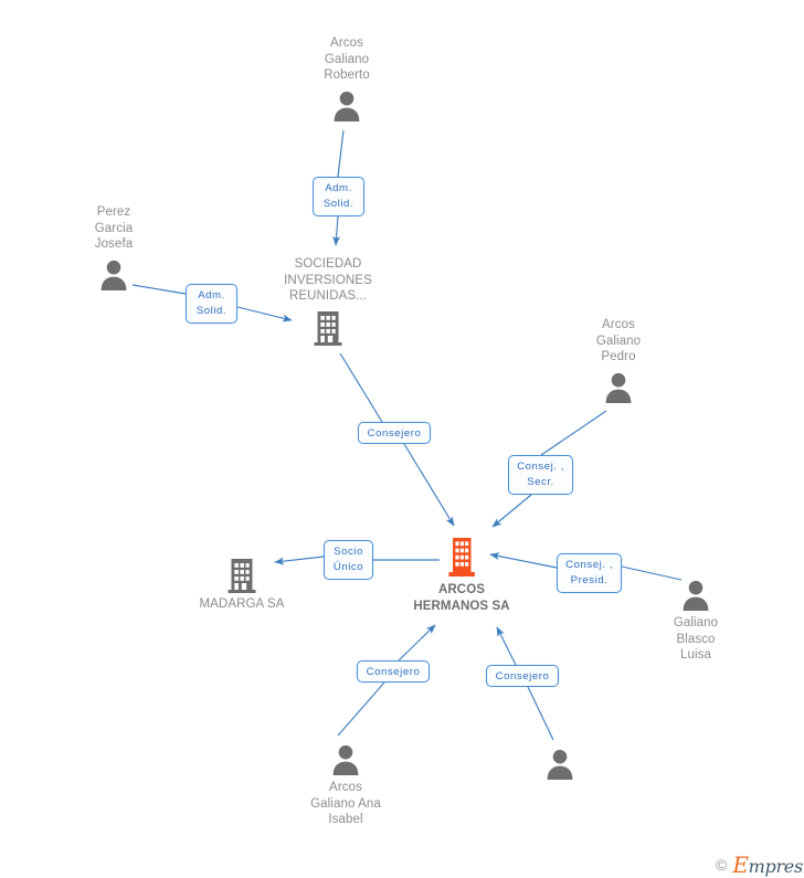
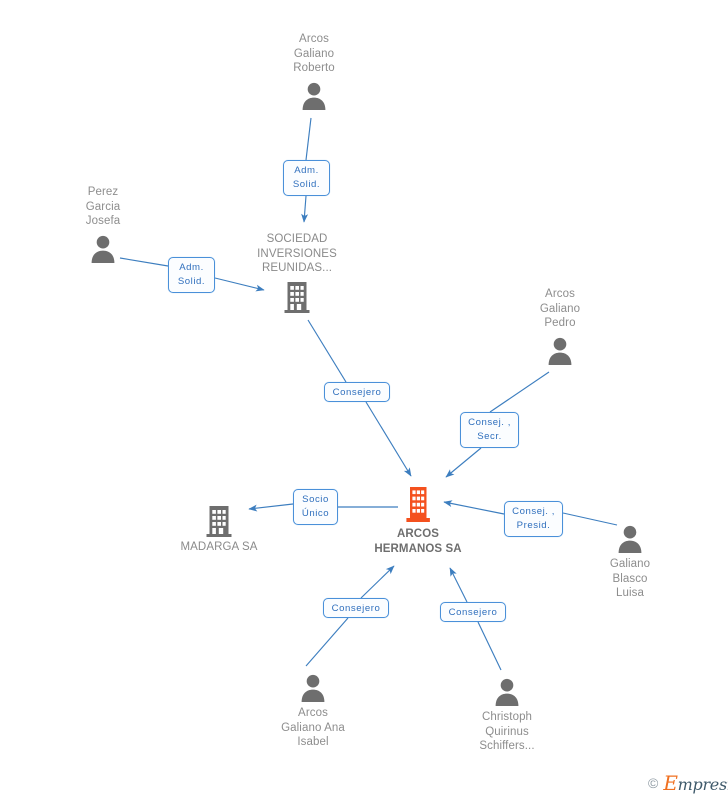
  Arcos
  Galiano
  Roberto
  Perez
  Garcia
  Josefa
  SOCIEDAD
  INVERSIONES
  REUNIDAS...
  Arcos
  Galiano
  Pedro
  ARCOS
  HERMANOS SA
  MADARGA SA
  Galiano
  Blasco
  Luisa
  Arcos
  Galiano Ana
  Isabel
+ Christoph
+ Quirinus
+ Schiffers...
  Adm.
  Solid.
  Adm.
  Solid.
  Consejero
  Consej. ,
  Secr.
  Socio
  Único
  Consej. ,
  Presid.
  Consejero
  Consejero
  ©
  Empres
